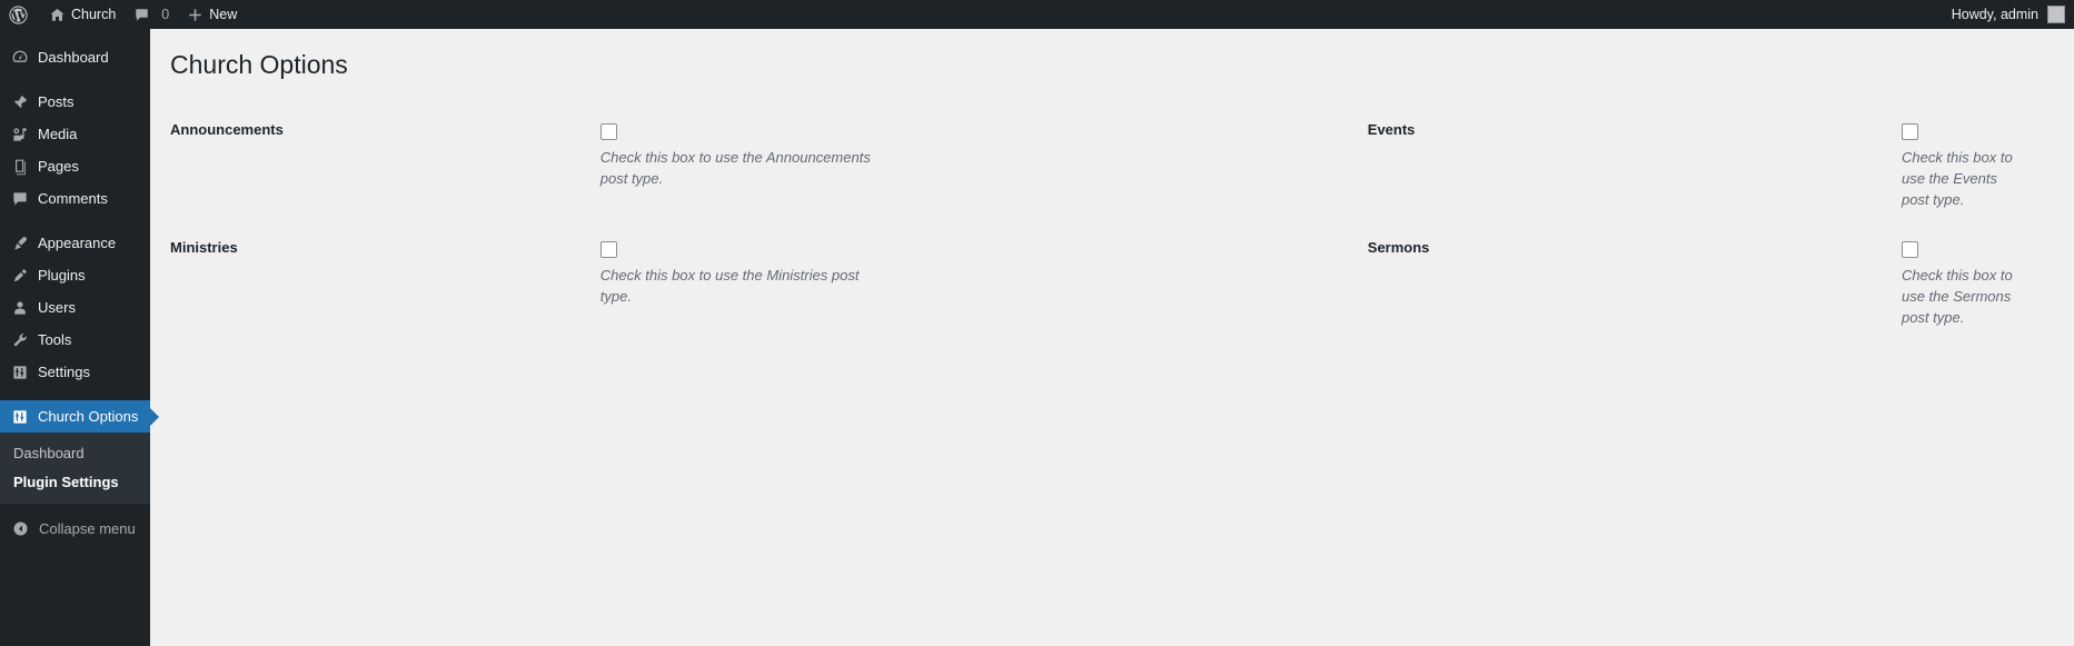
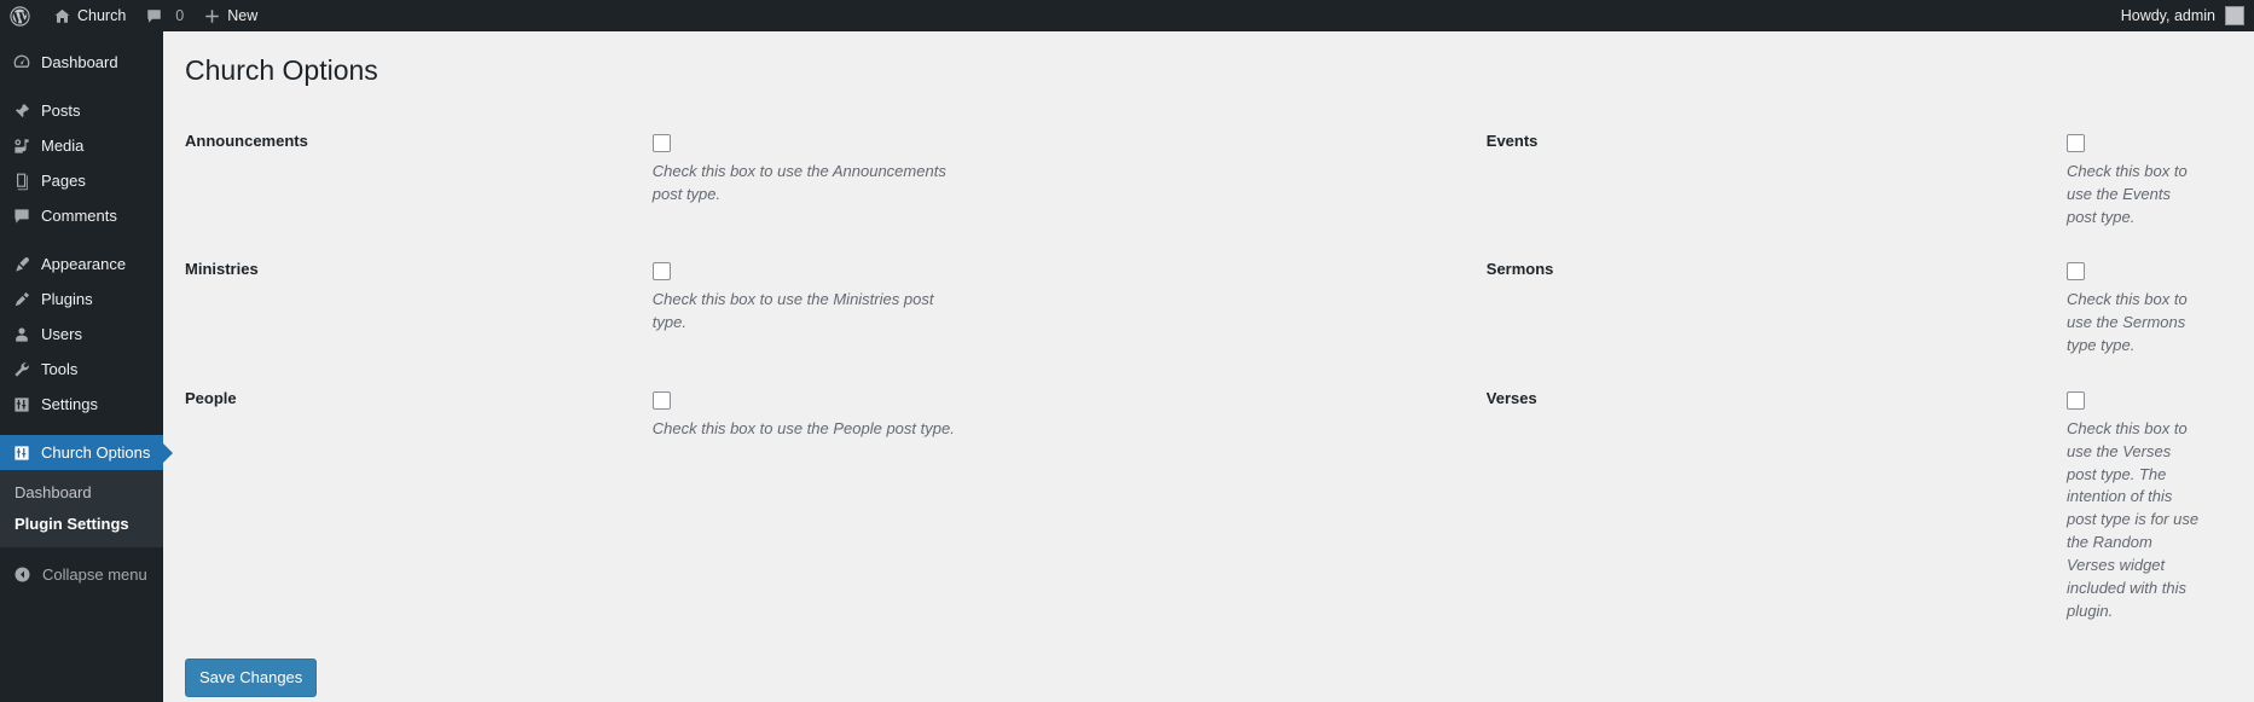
  Church
  0
  New
  Howdy, admin
  Dashboard
  Posts
  Media
  Pages
  Comments
  Appearance
  Plugins
  Users
  Tools
  Settings
  Church Options
  Dashboard
  Plugin Settings
  Collapse menu
  Church Options
  Announcements	Check this box to use the Announcements post type.	Events	Check this box to use the Events post type.
- Ministries	Check this box to use the Ministries post type.	Sermons	Check this box to use the Sermons post type.
+ Ministries	Check this box to use the Ministries post type.	Sermons	Check this box to use the Sermons type type.
+ People	Check this box to use the People post type.	Verses	Check this box to use the Verses post type. The intention of this post type is for use the Random Verses widget included with this plugin.
+ Save Changes
